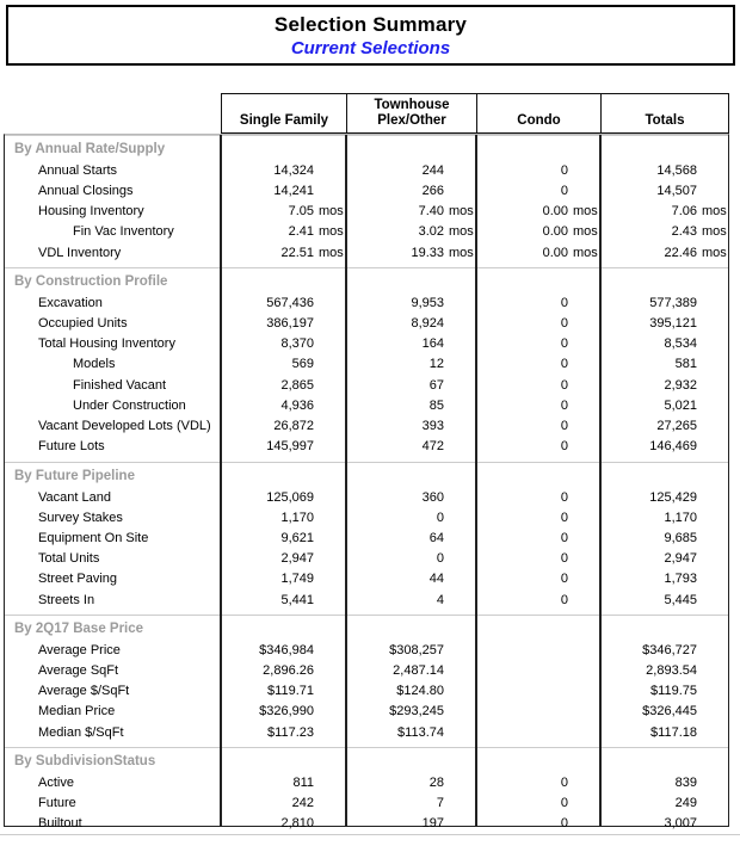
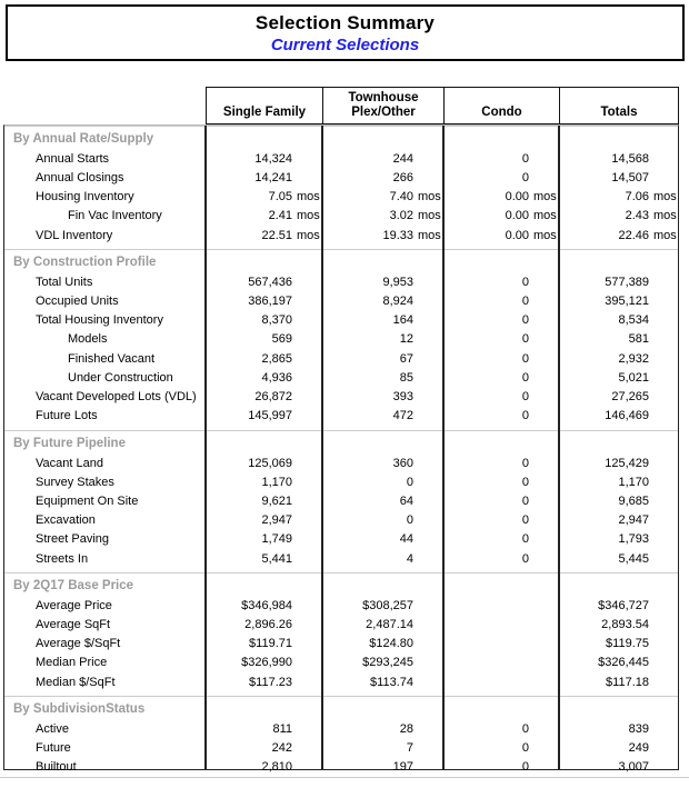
  Selection Summary
  Current Selections
  Single Family
  Townhouse
  Plex/Other
  Condo
  Totals
  By Annual Rate/Supply
  Annual Starts
  14,324
  244
  0
  14,568
  Annual Closings
  14,241
  266
  0
  14,507
  Housing Inventory
  7.05
  mos
  7.40
  mos
  0.00
  mos
  7.06
  mos
  Fin Vac Inventory
  2.41
  mos
  3.02
  mos
  0.00
  mos
  2.43
  mos
  VDL Inventory
  22.51
  mos
  19.33
  mos
  0.00
  mos
  22.46
  mos
  By Construction Profile
- Excavation
+ Total Units
  567,436
  9,953
  0
  577,389
  Occupied Units
  386,197
  8,924
  0
  395,121
  Total Housing Inventory
  8,370
  164
  0
  8,534
  Models
  569
  12
  0
  581
  Finished Vacant
  2,865
  67
  0
  2,932
  Under Construction
  4,936
  85
  0
  5,021
  Vacant Developed Lots (VDL)
  26,872
  393
  0
  27,265
  Future Lots
  145,997
  472
  0
  146,469
  By Future Pipeline
  Vacant Land
  125,069
  360
  0
  125,429
  Survey Stakes
  1,170
  0
  0
  1,170
  Equipment On Site
  9,621
  64
  0
  9,685
- Total Units
+ Excavation
  2,947
  0
  0
  2,947
  Street Paving
  1,749
  44
  0
  1,793
  Streets In
  5,441
  4
  0
  5,445
  By 2Q17 Base Price
  Average Price
  $346,984
  $308,257
  $346,727
  Average SqFt
  2,896.26
  2,487.14
  2,893.54
  Average $/SqFt
  $119.71
  $124.80
  $119.75
  Median Price
  $326,990
  $293,245
  $326,445
  Median $/SqFt
  $117.23
  $113.74
  $117.18
  By SubdivisionStatus
  Active
  811
  28
  0
  839
  Future
  242
  7
  0
  249
  Builtout
  2,810
  197
  0
  3,007
